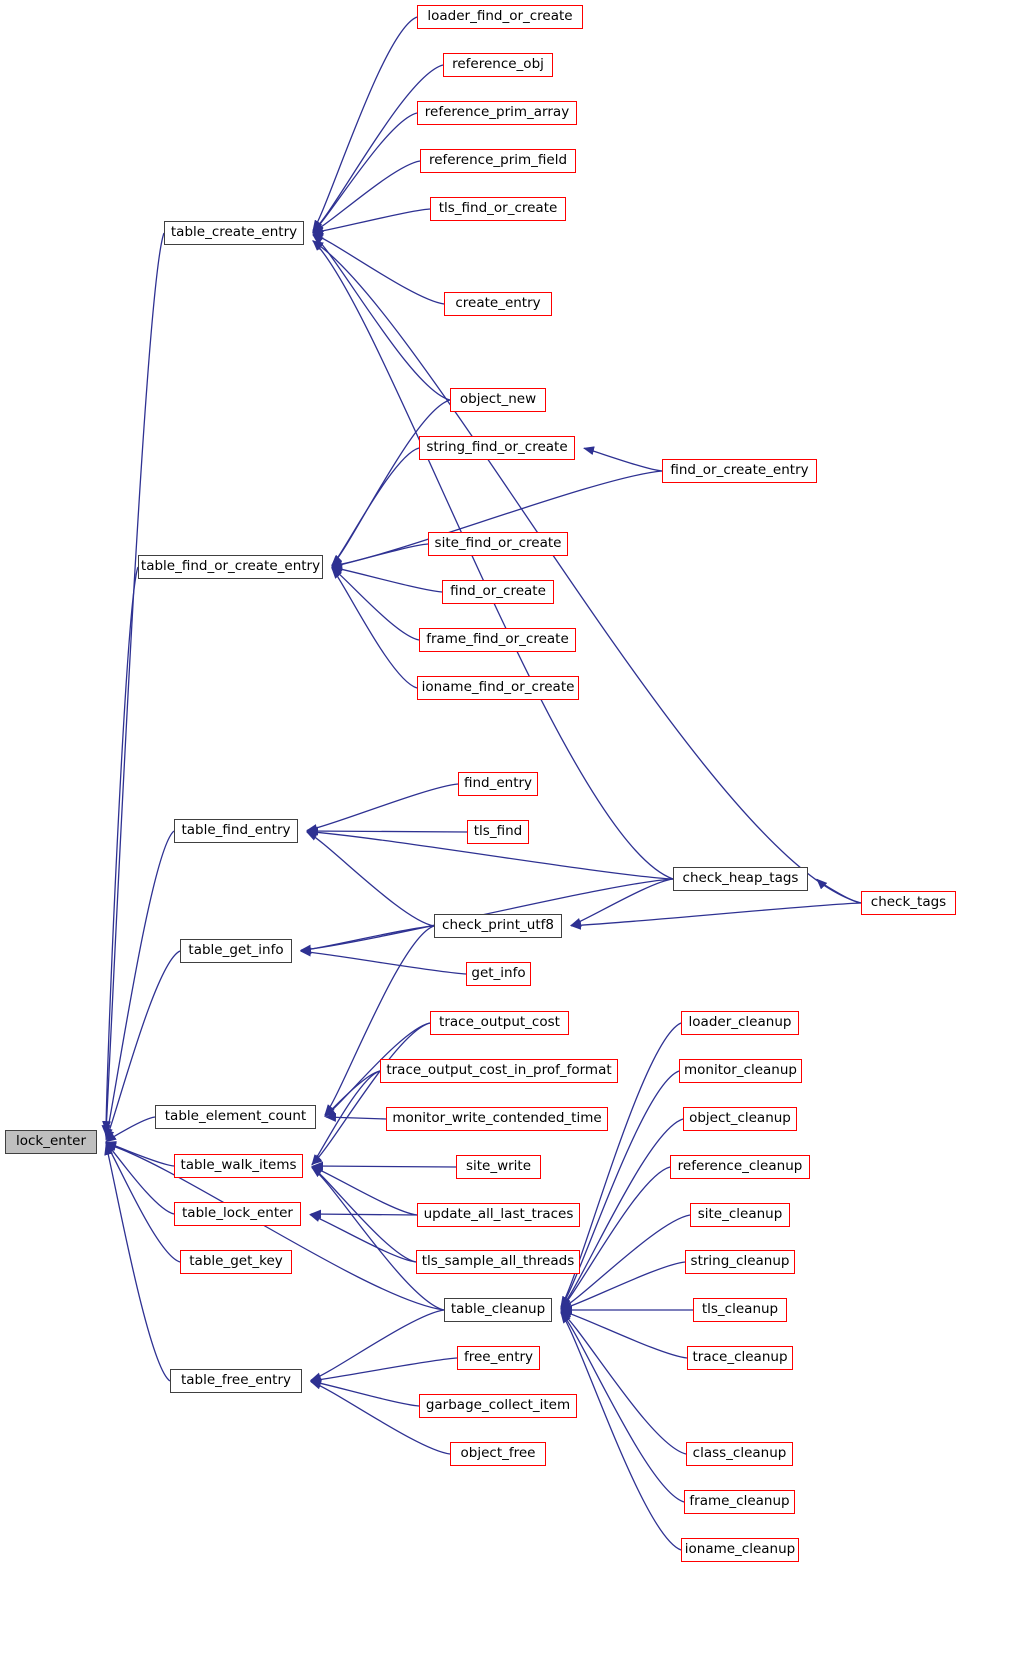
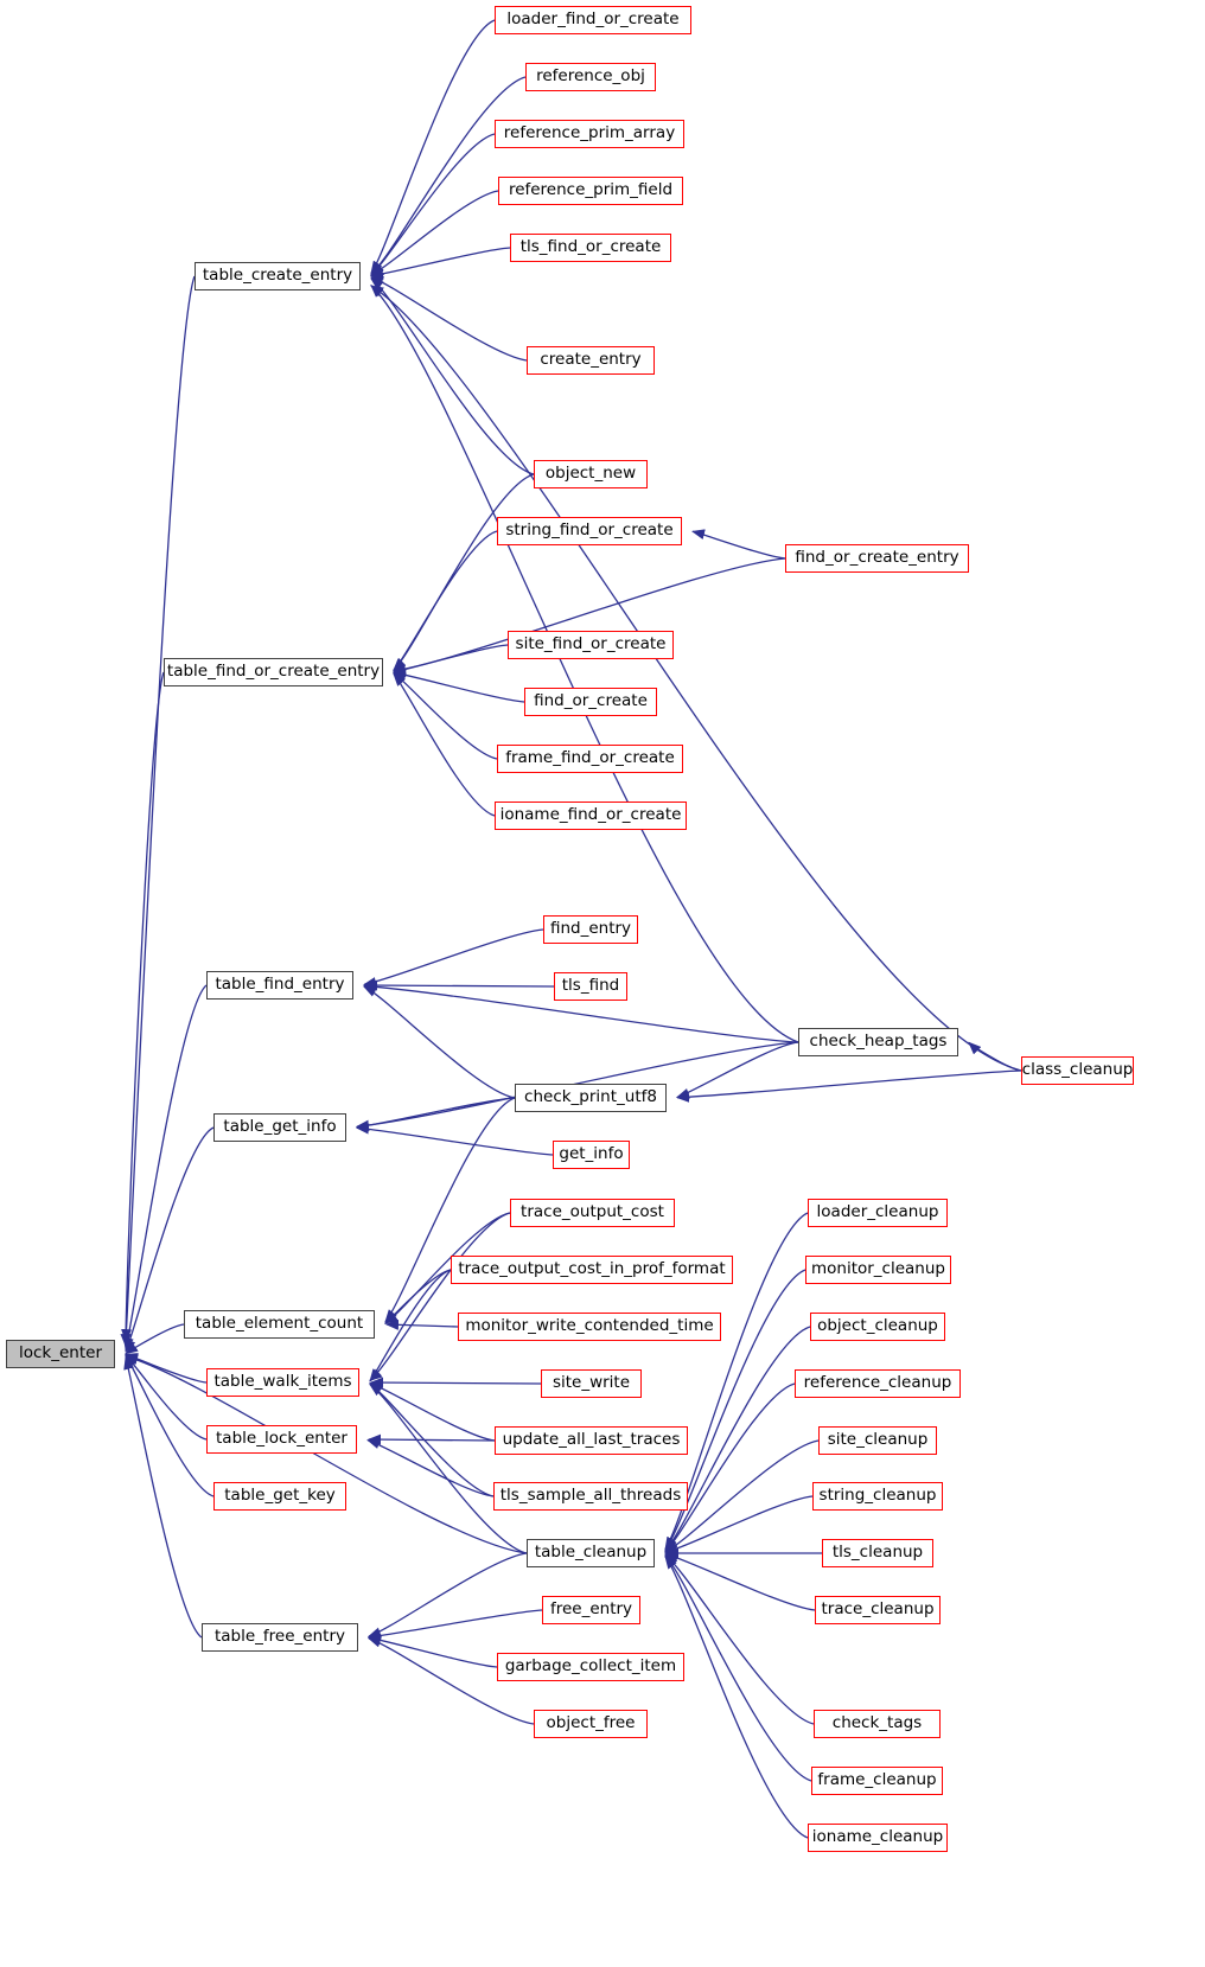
  loader_find_or_create
  reference_obj
  reference_prim_array
  reference_prim_field
  tls_find_or_create
  table_create_entry
  create_entry
  object_new
  string_find_or_create
  find_or_create_entry
  site_find_or_create
  table_find_or_create_entry
  find_or_create
  frame_find_or_create
  ioname_find_or_create
  find_entry
  table_find_entry
  tls_find
  check_heap_tags
- check_tags
+ class_cleanup
  check_print_utf8
  table_get_info
  get_info
  trace_output_cost
  loader_cleanup
  trace_output_cost_in_prof_format
  monitor_cleanup
  monitor_write_contended_time
  object_cleanup
  table_element_count
  lock_enter
  reference_cleanup
  table_walk_items
  site_write
  table_lock_enter
  update_all_last_traces
  site_cleanup
  table_get_key
  tls_sample_all_threads
  string_cleanup
  table_cleanup
  tls_cleanup
  free_entry
  trace_cleanup
  table_free_entry
  garbage_collect_item
- class_cleanup
+ check_tags
  object_free
  frame_cleanup
  ioname_cleanup
